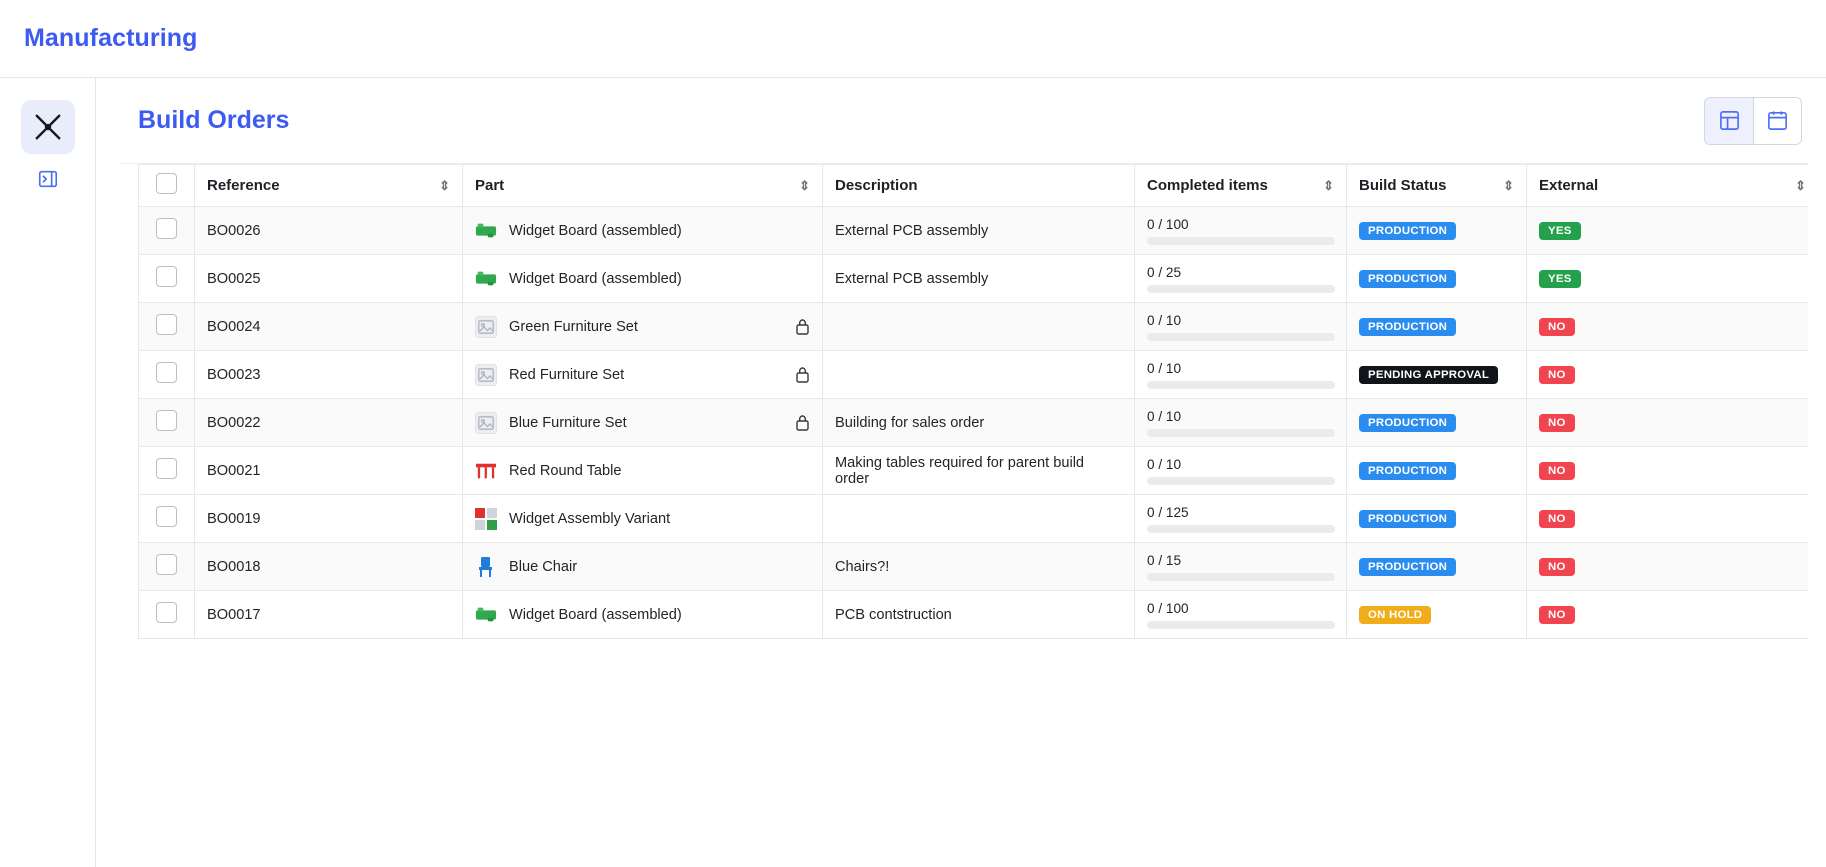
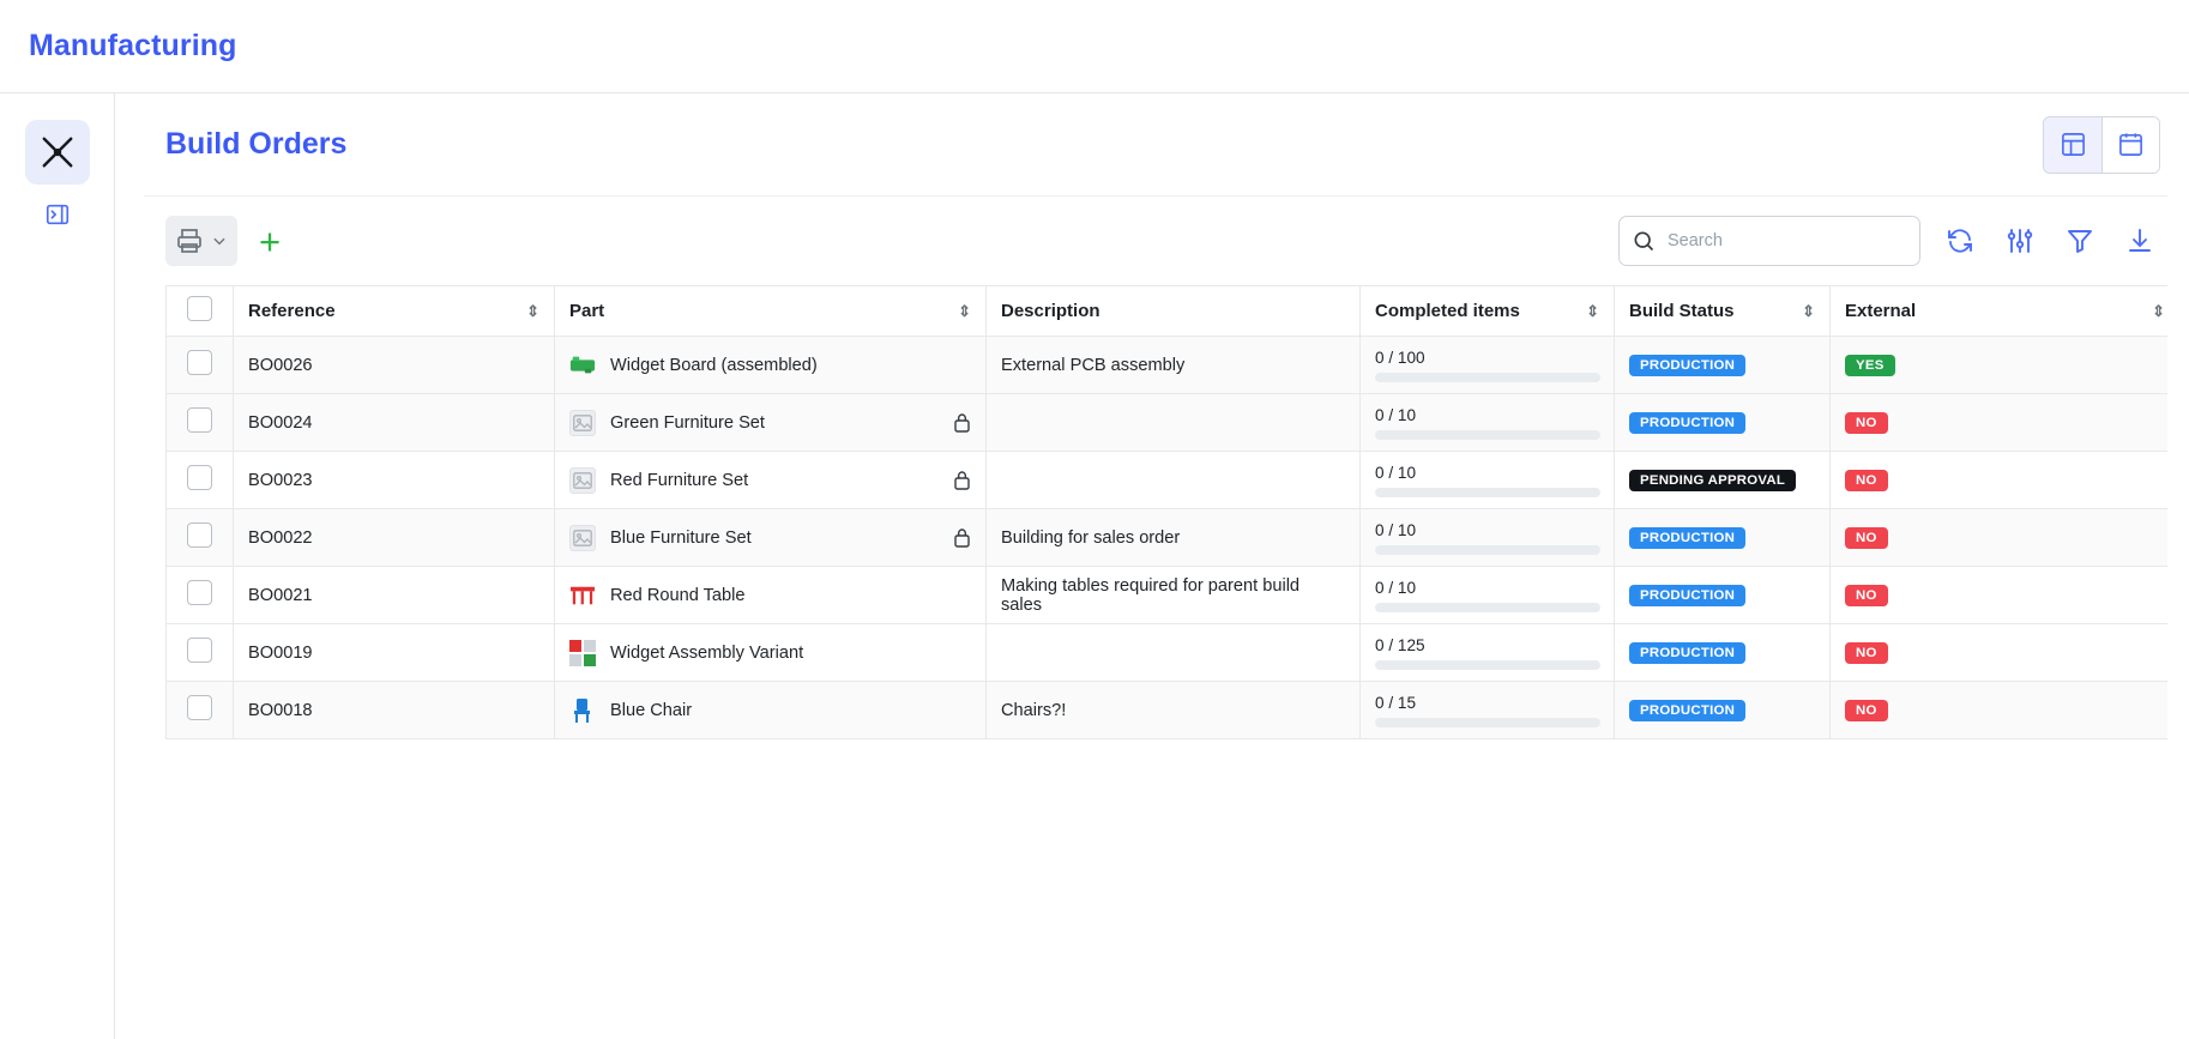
  Manufacturing
  Build Orders
+ +
+ Search
  	Reference ⇕	Part ⇕	Description	Completed items ⇕	Build Status ⇕	External ⇕
  	BO0026	Widget Board (assembled)	External PCB assembly	0 / 100	PRODUCTION	YES
- 	BO0025	Widget Board (assembled)	External PCB assembly	0 / 25	PRODUCTION	YES
  	BO0024	Green Furniture Set		0 / 10	PRODUCTION	NO
  	BO0023	Red Furniture Set		0 / 10	PENDING APPROVAL	NO
  	BO0022	Blue Furniture Set	Building for sales order	0 / 10	PRODUCTION	NO
- 	BO0021	Red Round Table	Making tables required for parent build order	0 / 10	PRODUCTION	NO
+ 	BO0021	Red Round Table	Making tables required for parent build sales	0 / 10	PRODUCTION	NO
  	BO0019	Widget Assembly Variant		0 / 125	PRODUCTION	NO
  	BO0018	Blue Chair	Chairs?!	0 / 15	PRODUCTION	NO
- 	BO0017	Widget Board (assembled)	PCB contstruction	0 / 100	ON HOLD	NO
